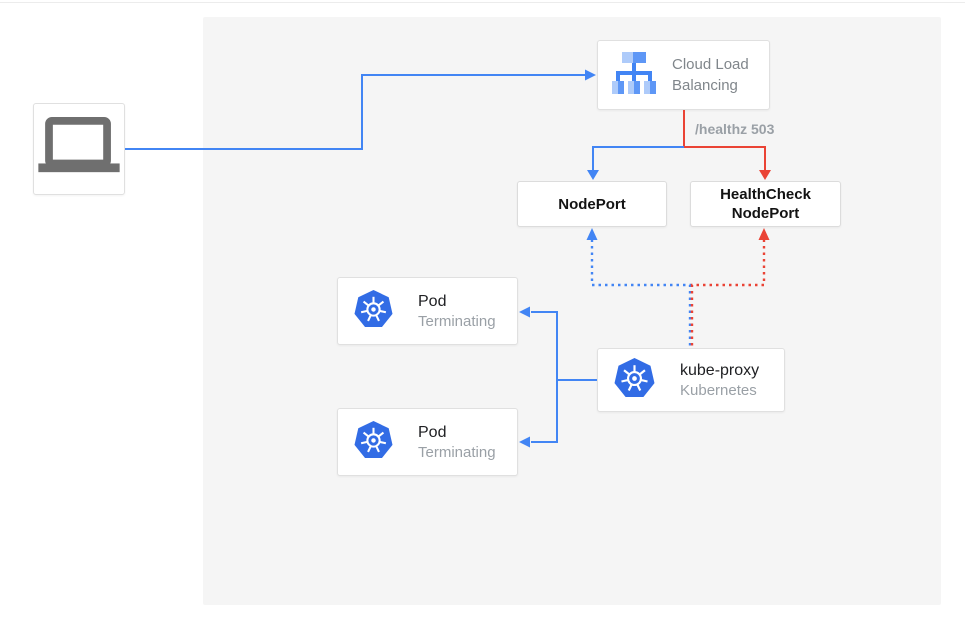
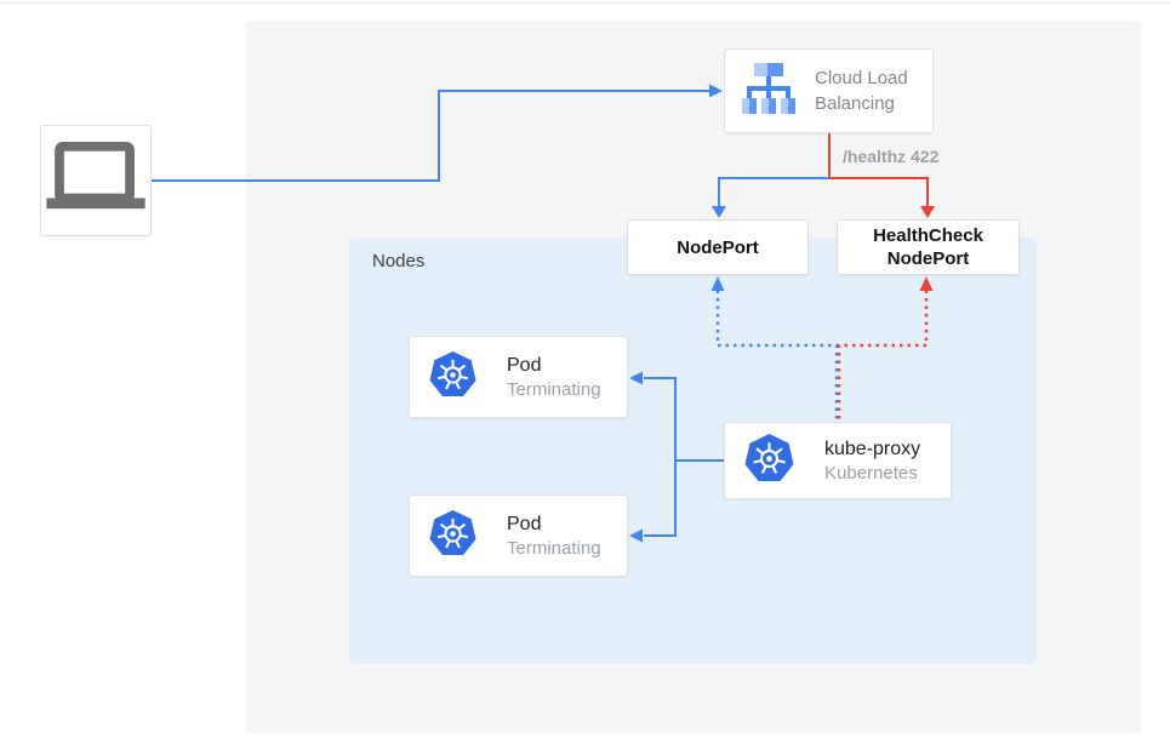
+ Nodes
  Cloud Load Balancing
- /healthz 503
+ /healthz 422
  NodePort
  HealthCheck
  NodePort
  Pod
  Terminating
  Pod
  Terminating
  kube-proxy
  Kubernetes
